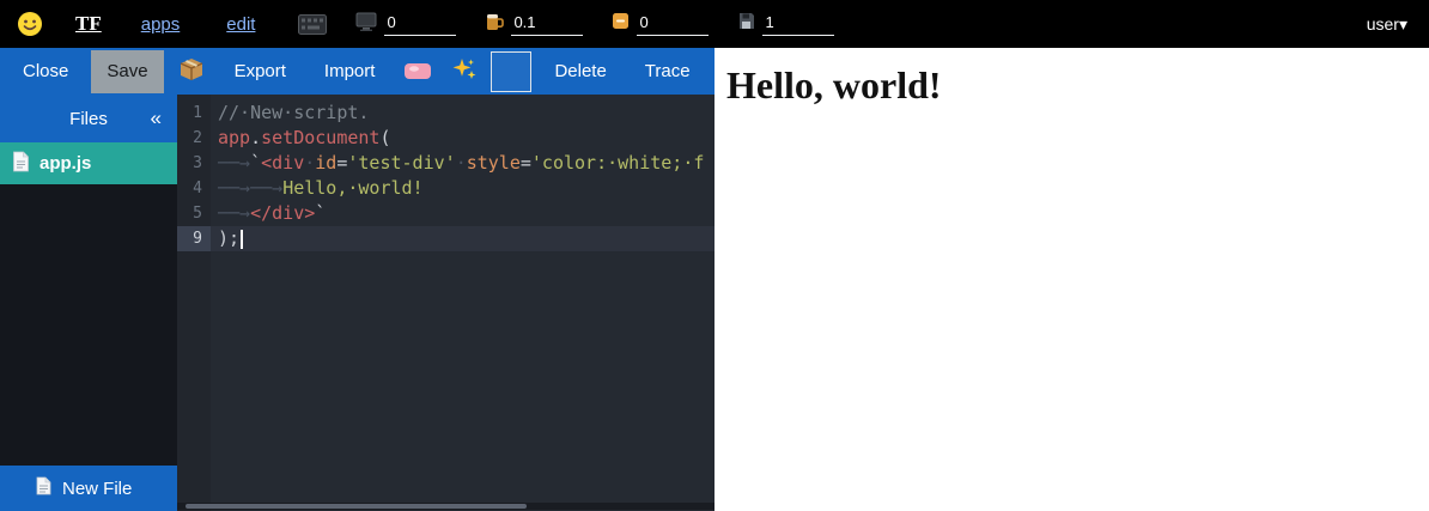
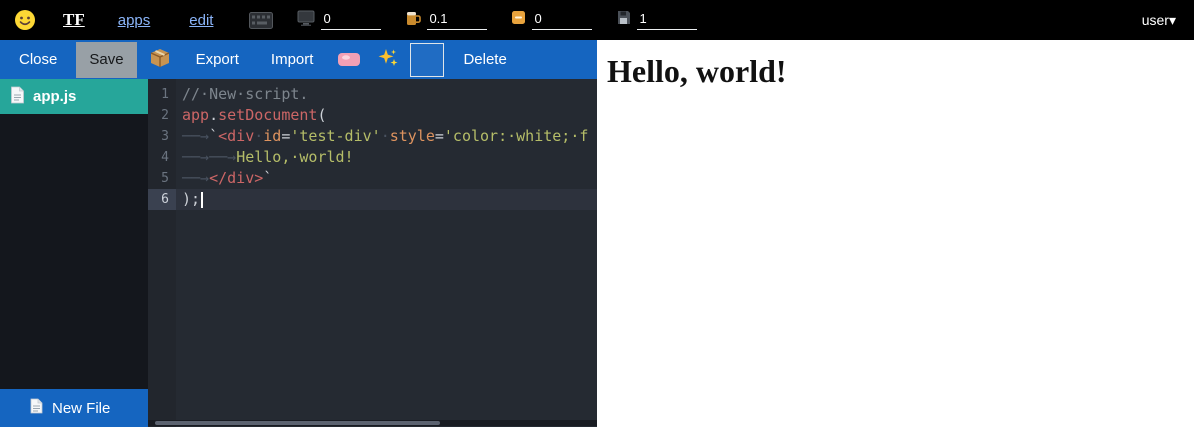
  TF
  apps
  edit
  0
  0.1
  0
  1
  user▾
  Close
  Save
  Export
  Import
  Delete
- Trace
- Files
- «
  app.js
  New File
  1
  //·New·script.
  2
  app.setDocument(
  3
  ──→`<div·id='test-div'·style='color:·white;·f
  4
  ──→──→Hello,·world!
  5
  ──→</div>`
- 9
+ 6
  );
  Hello, world!
